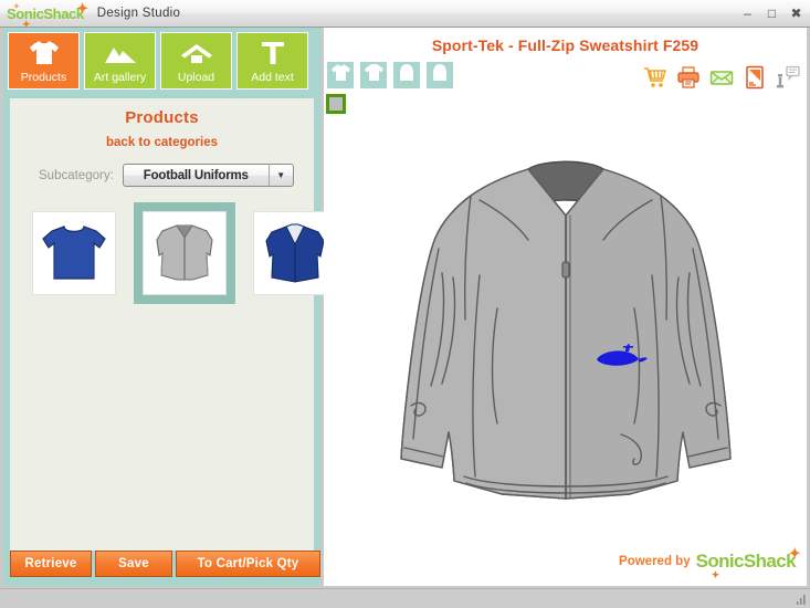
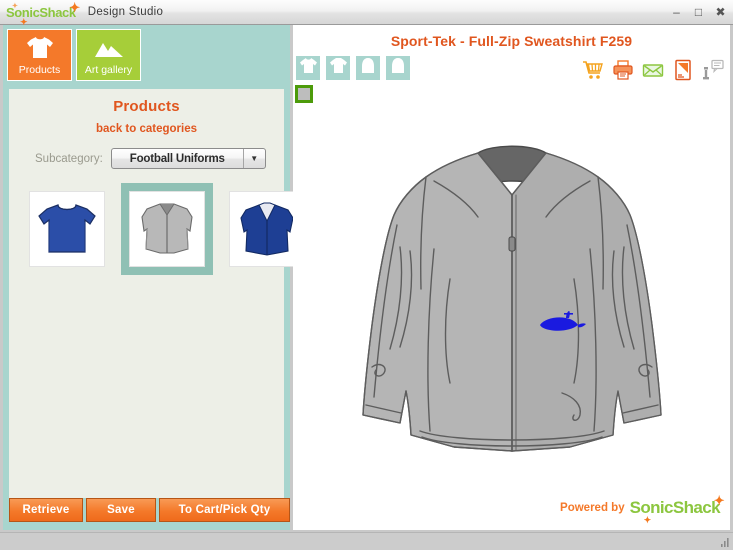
  Sonic
  Shack
  ✦
  ✦
  Design Studio
  –
  □
  ✖
  Products
  Art gallery
- Upload
- Add text
  Products
  back to categories
  Subcategory:
  Football Uniforms
  ▼
  Retrieve
  Save
  To Cart/Pick Qty
  Sport-Tek - Full-Zip Sweatshirt F259
  Powered by
  ✦
  ✦
  SonicShack
